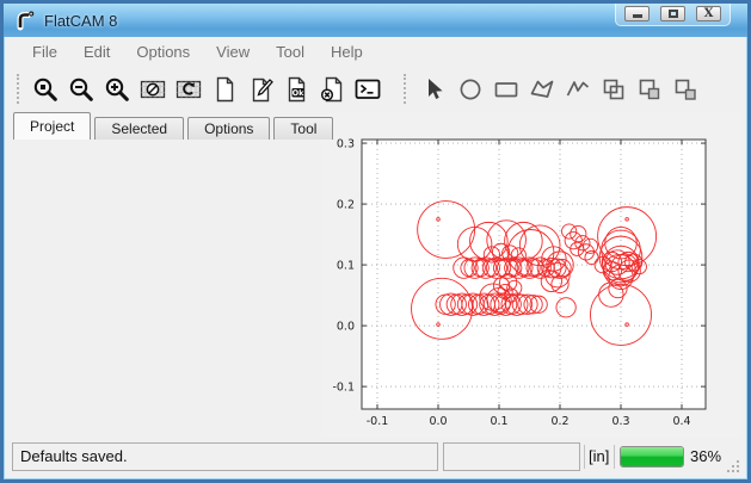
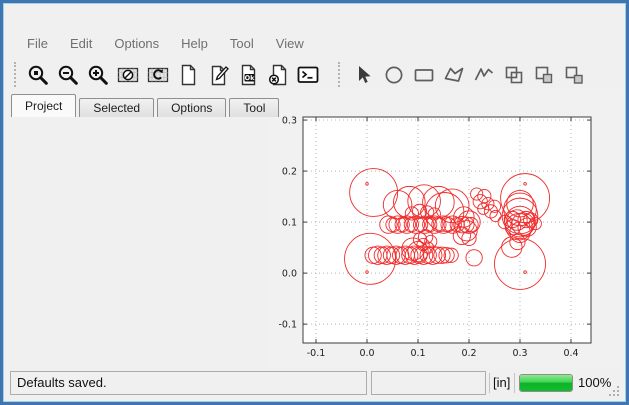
- FlatCAM 8
- X
  File
  Edit
  Options
- View
+ Help
  Tool
- Help
+ View
  Ok
  Project
  Selected
  Options
  Tool
  -0.1
  0.0
  0.1
  0.2
  0.3
  0.4
  -0.1
  0.0
  0.1
  0.2
  0.3
  Defaults saved.
  [in]
- 36%
+ 100%
